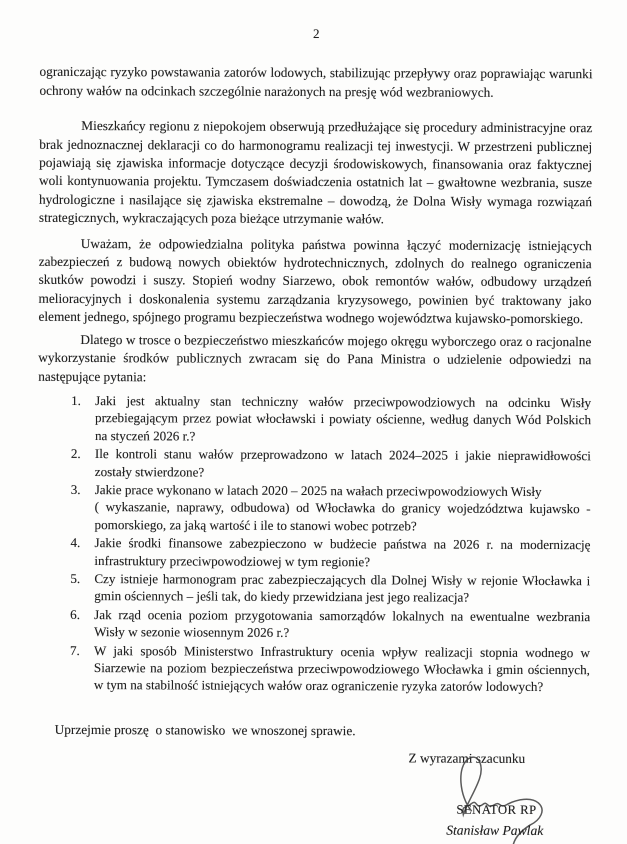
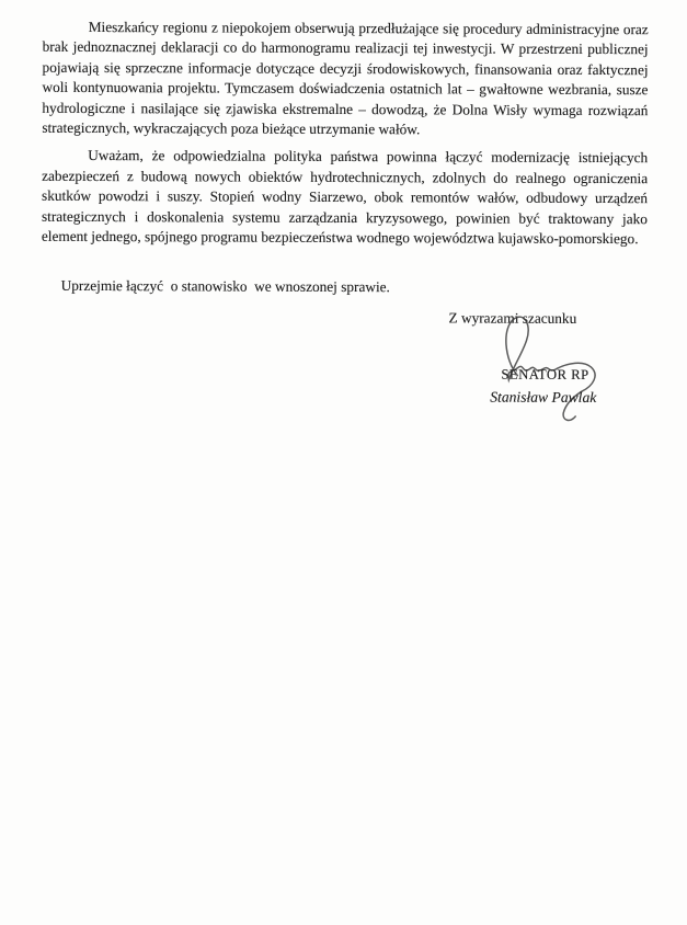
- 2
- ograniczając ryzyko powstawania zatorów lodowych, stabilizując przepływy oraz poprawiając warunki ochrony wałów na odcinkach szczególnie narażonych na presję wód wezbraniowych.
- Mieszkańcy regionu z niepokojem obserwują przedłużające się procedury administracyjne oraz brak jednoznacznej deklaracji co do harmonogramu realizacji tej inwestycji. W przestrzeni publicznej pojawiają się zjawiska informacje dotyczące decyzji środowiskowych, finansowania oraz faktycznej woli kontynuowania projektu. Tymczasem doświadczenia ostatnich lat – gwałtowne wezbrania, susze hydrologiczne i nasilające się zjawiska ekstremalne – dowodzą, że Dolna Wisły wymaga rozwiązań strategicznych, wykraczających poza bieżące utrzymanie wałów.
+ Mieszkańcy regionu z niepokojem obserwują przedłużające się procedury administracyjne oraz brak jednoznacznej deklaracji co do harmonogramu realizacji tej inwestycji. W przestrzeni publicznej pojawiają się sprzeczne informacje dotyczące decyzji środowiskowych, finansowania oraz faktycznej woli kontynuowania projektu. Tymczasem doświadczenia ostatnich lat – gwałtowne wezbrania, susze hydrologiczne i nasilające się zjawiska ekstremalne – dowodzą, że Dolna Wisły wymaga rozwiązań strategicznych, wykraczających poza bieżące utrzymanie wałów.
- Uważam, że odpowiedzialna polityka państwa powinna łączyć modernizację istniejących zabezpieczeń z budową nowych obiektów hydrotechnicznych, zdolnych do realnego ograniczenia skutków powodzi i suszy. Stopień wodny Siarzewo, obok remontów wałów, odbudowy urządzeń melioracyjnych i doskonalenia systemu zarządzania kryzysowego, powinien być traktowany jako element jednego, spójnego programu bezpieczeństwa wodnego województwa kujawsko-pomorskiego.
+ Uważam, że odpowiedzialna polityka państwa powinna łączyć modernizację istniejących zabezpieczeń z budową nowych obiektów hydrotechnicznych, zdolnych do realnego ograniczenia skutków powodzi i suszy. Stopień wodny Siarzewo, obok remontów wałów, odbudowy urządzeń strategicznych i doskonalenia systemu zarządzania kryzysowego, powinien być traktowany jako element jednego, spójnego programu bezpieczeństwa wodnego województwa kujawsko-pomorskiego.
- Dlatego w trosce o bezpieczeństwo mieszkańców mojego okręgu wyborczego oraz o racjonalne wykorzystanie środków publicznych zwracam się do Pana Ministra o udzielenie odpowiedzi na następujące pytania:
- 1.
- Jaki jest aktualny stan techniczny wałów przeciwpowodziowych na odcinku Wisły przebiegającym przez powiat włocławski i powiaty ościenne, według danych Wód Polskich na styczeń 2026 r.?
- 2.
- Ile kontroli stanu wałów przeprowadzono w latach 2024–2025 i jakie nieprawidłowości zostały stwierdzone?
- 3.
- Jakie prace wykonano w latach 2020 – 2025 na wałach przeciwpowodziowych Wisły
- ( wykaszanie, naprawy, odbudowa) od Włocławka do granicy wojedzództwa kujawsko - pomorskiego, za jaką wartość i ile to stanowi wobec potrzeb?
- 4.
- Jakie środki finansowe zabezpieczono w budżecie państwa na 2026 r. na modernizację infrastruktury przeciwpowodziowej w tym regionie?
- 5.
- Czy istnieje harmonogram prac zabezpieczających dla Dolnej Wisły w rejonie Włocławka i gmin ościennych – jeśli tak, do kiedy przewidziana jest jego realizacja?
- 6.
- Jak rząd ocenia poziom przygotowania samorządów lokalnych na ewentualne wezbrania Wisły w sezonie wiosennym 2026 r.?
- 7.
- W jaki sposób Ministerstwo Infrastruktury ocenia wpływ realizacji stopnia wodnego w Siarzewie na poziom bezpieczeństwa przeciwpowodziowego Włocławka i gmin ościennych, w tym na stabilność istniejących wałów oraz ograniczenie ryzyka zatorów lodowych?
- Uprzejmie proszę o stanowisko we wnoszonej sprawie.
+ Uprzejmie łączyć o stanowisko we wnoszonej sprawie.
  Z wyrazami szacunku
  SENATOR RP
  Stanisław Pawlak
